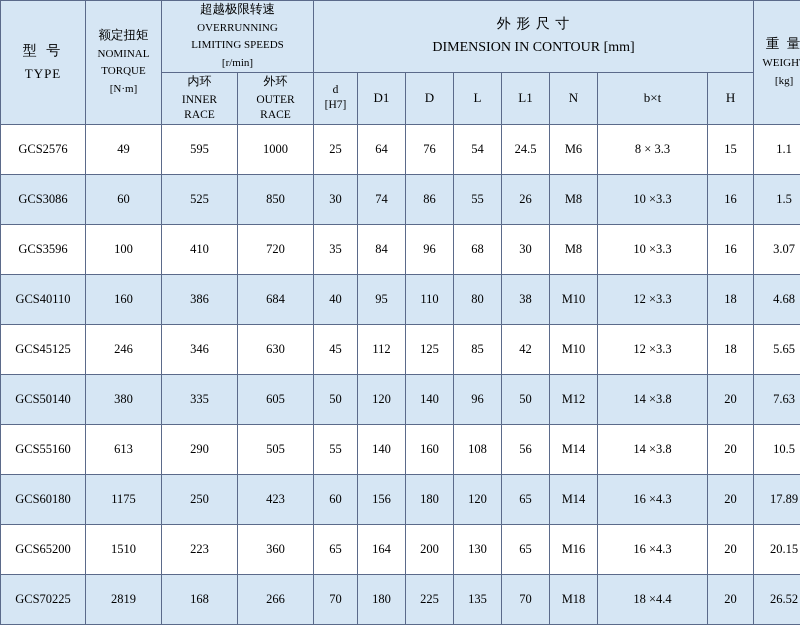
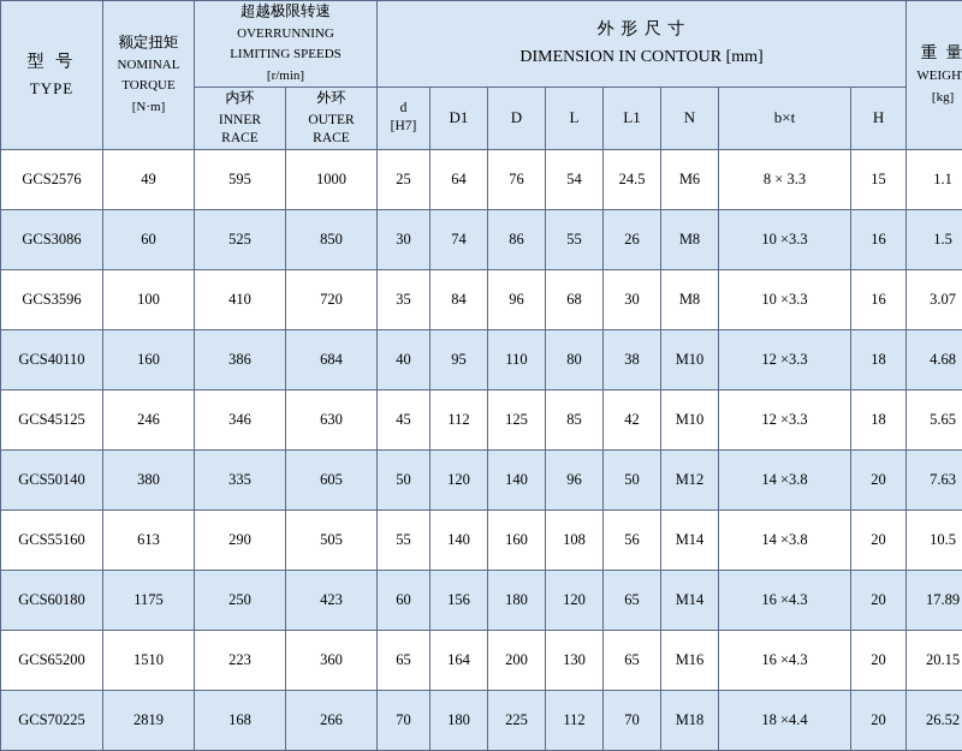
  型 号 TYPE	额定扭矩 NOMINAL TORQUE [N·m]	超越极限转速 OVERRUNNING LIMITING SPEEDS [r/min]	外 形 尺 寸 DIMENSION IN CONTOUR [mm]	重 量 WEIGH [kg]
  内环 INNER RACE	外环 OUTER RACE	d [H7]	D1	D	L	L1	N	b×t	H
  GCS2576	49	595	1000	25	64	76	54	24.5	M6	8 × 3.3	15	1.1
  GCS3086	60	525	850	30	74	86	55	26	M8	10 ×3.3	16	1.5
  GCS3596	100	410	720	35	84	96	68	30	M8	10 ×3.3	16	3.07
  GCS40110	160	386	684	40	95	110	80	38	M10	12 ×3.3	18	4.68
  GCS45125	246	346	630	45	112	125	85	42	M10	12 ×3.3	18	5.65
  GCS50140	380	335	605	50	120	140	96	50	M12	14 ×3.8	20	7.63
  GCS55160	613	290	505	55	140	160	108	56	M14	14 ×3.8	20	10.5
  GCS60180	1175	250	423	60	156	180	120	65	M14	16 ×4.3	20	17.89
  GCS65200	1510	223	360	65	164	200	130	65	M16	16 ×4.3	20	20.15
- GCS70225	2819	168	266	70	180	225	135	70	M18	18 ×4.4	20	26.52
+ GCS70225	2819	168	266	70	180	225	112	70	M18	18 ×4.4	20	26.52
